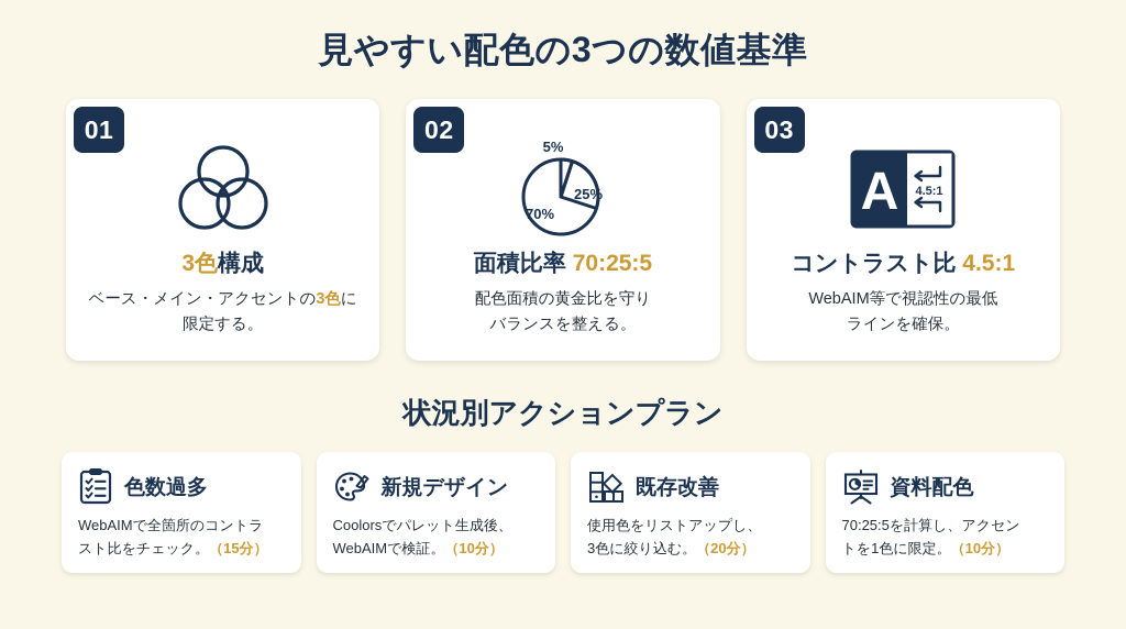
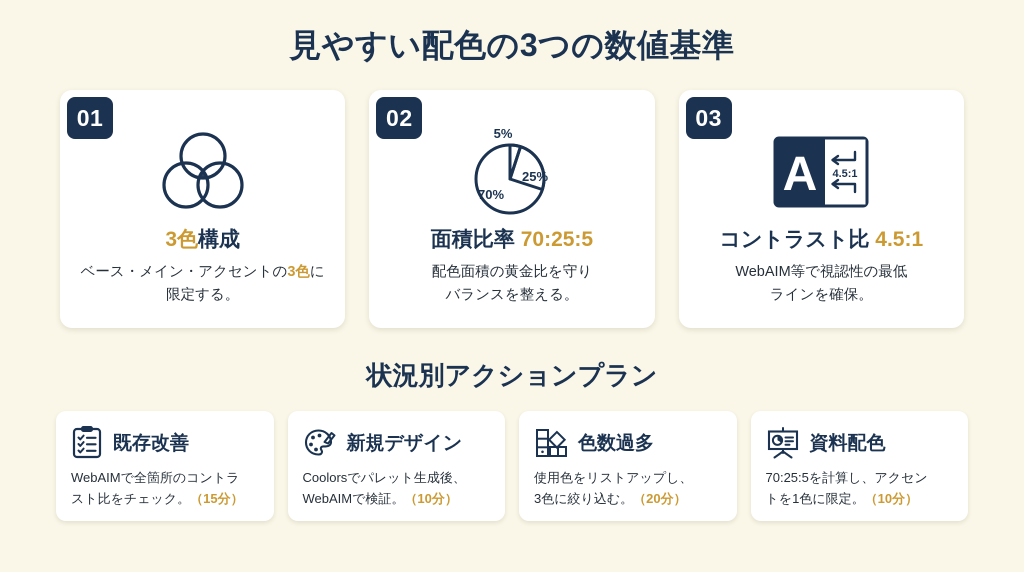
  見やすい配色の3つの数値基準
  01
  3色構成
  ベース・メイン・アクセントの3色に限定する。
  02
  5%
  25%
  70%
  面積比率 70:25:5
  配色面積の黄金比を守り
  バランスを整える。
  03
  A
  4.5:1
  コントラスト比 4.5:1
  WebAIM等で視認性の最低
  ラインを確保。
  状況別アクションプラン
- 色数過多
+ 既存改善
  WebAIMで全箇所のコントラ
  スト比をチェック。（15分）
  新規デザイン
  Coolorsでパレット生成後、
  WebAIMで検証。（10分）
- 既存改善
+ 色数過多
  使用色をリストアップし、
  3色に絞り込む。（20分）
  資料配色
  70:25:5を計算し、アクセン
  トを1色に限定。（10分）
